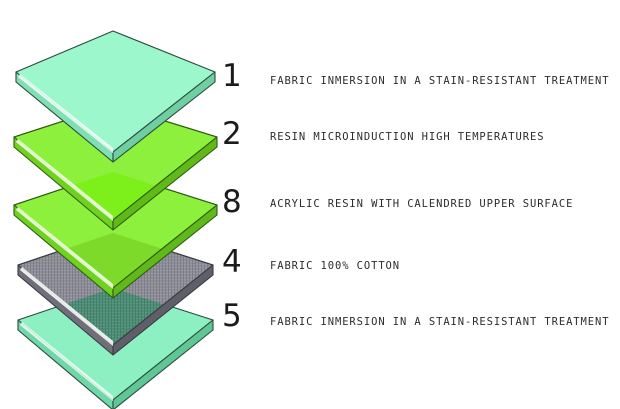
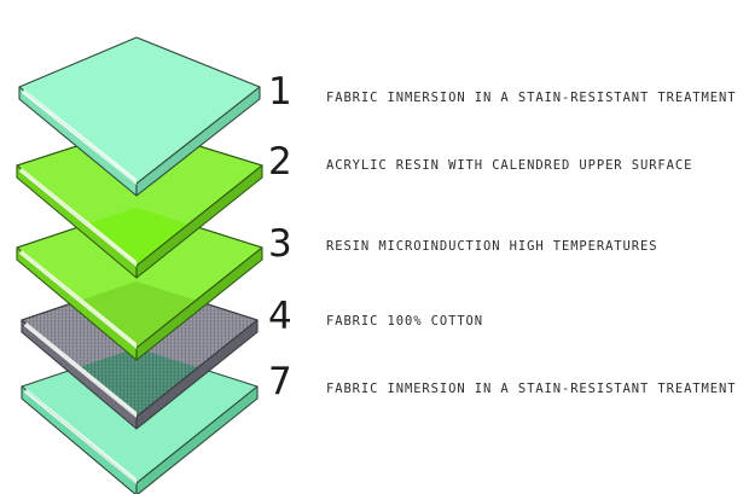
  1
  FABRIC INMERSION IN A STAIN-RESISTANT TREATMENT
  2
- RESIN MICROINDUCTION HIGH TEMPERATURES
+ ACRYLIC RESIN WITH CALENDRED UPPER SURFACE
- 8
+ 3
- ACRYLIC RESIN WITH CALENDRED UPPER SURFACE
+ RESIN MICROINDUCTION HIGH TEMPERATURES
  4
  FABRIC 100% COTTON
- 5
+ 7
  FABRIC INMERSION IN A STAIN-RESISTANT TREATMENT
